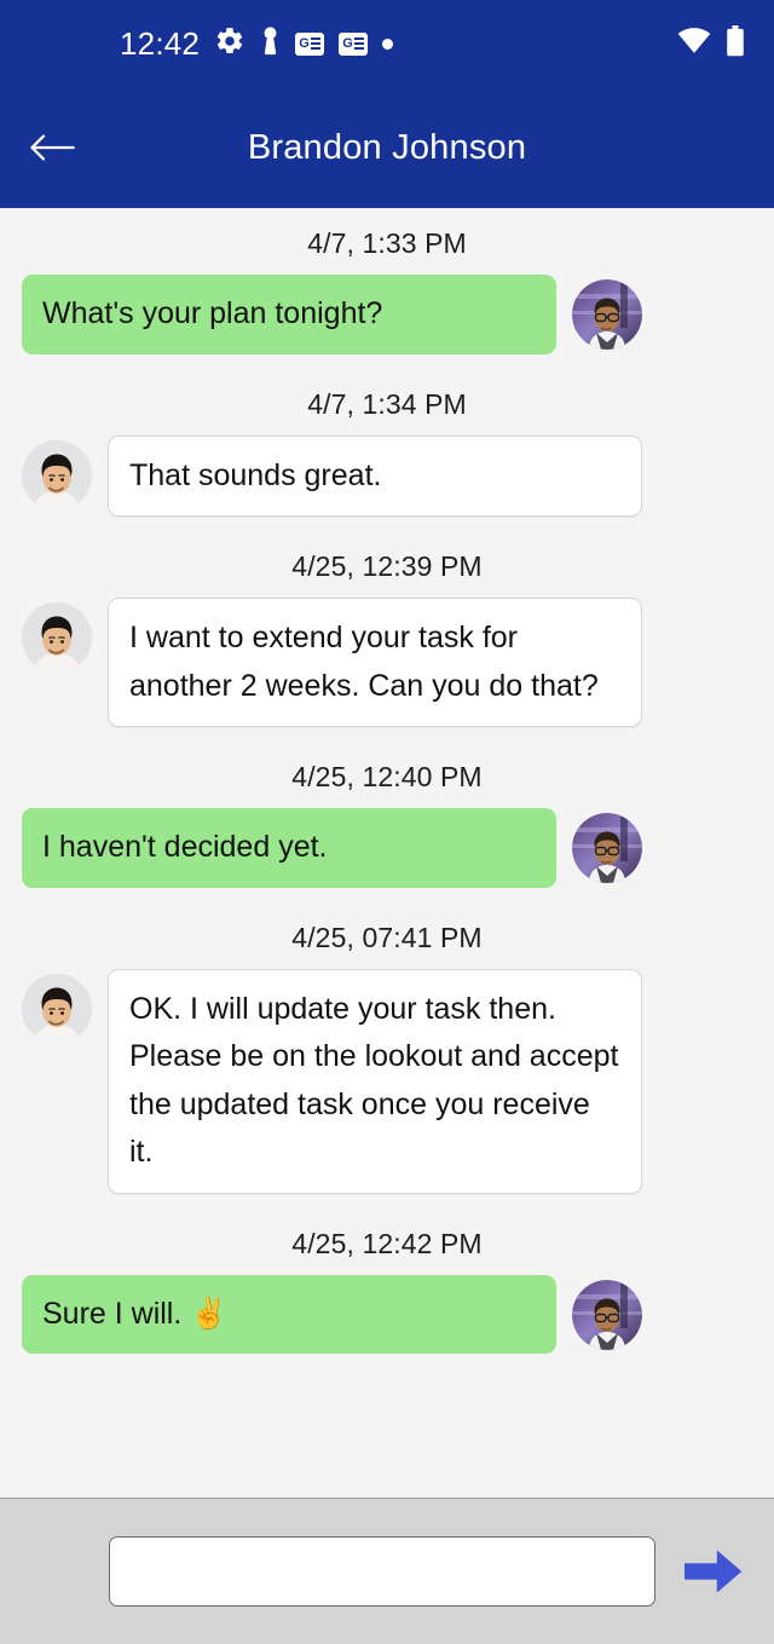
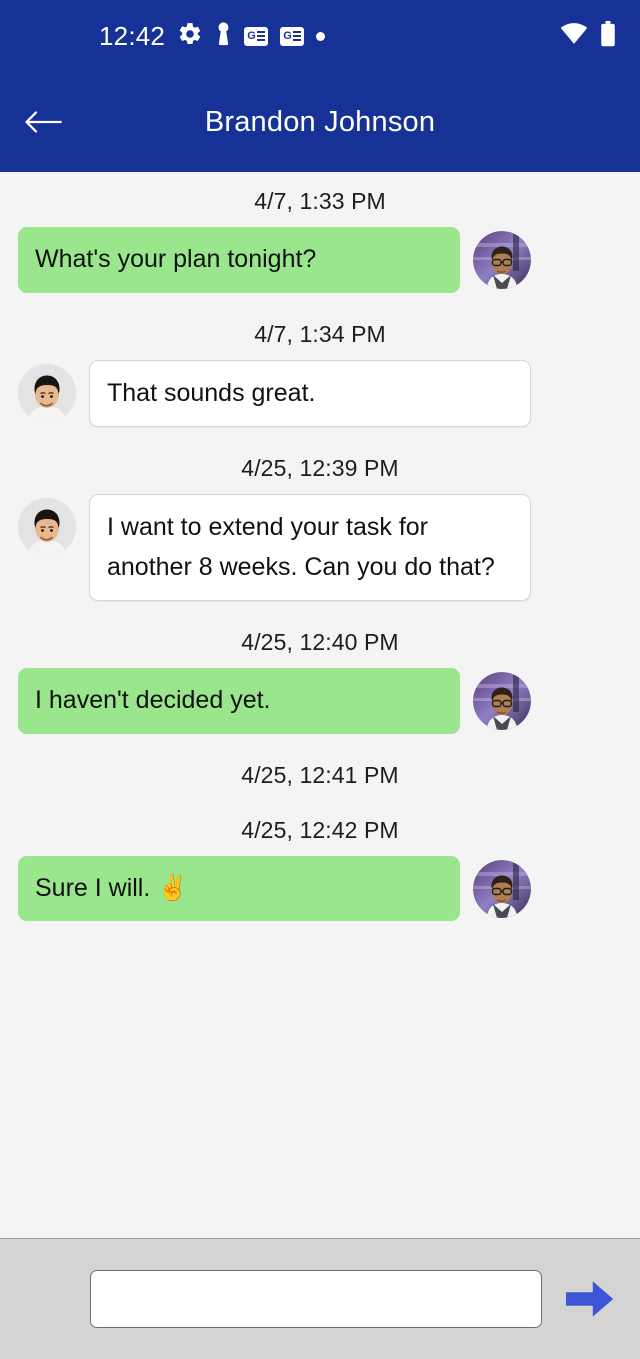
  12:42
  G
  G
  Brandon Johnson
  4/7, 1:33 PM
  What's your plan tonight?
  4/7, 1:34 PM
  That sounds great.
  4/25, 12:39 PM
- I want to extend your task for another 2 weeks. Can you do that?
+ I want to extend your task for another 8 weeks. Can you do that?
  4/25, 12:40 PM
  I haven't decided yet.
- 4/25, 07:41 PM
+ 4/25, 12:41 PM
- OK. I will update your task then. Please be on the lookout and accept the updated task once you receive it.
  4/25, 12:42 PM
  Sure I will. ✌
